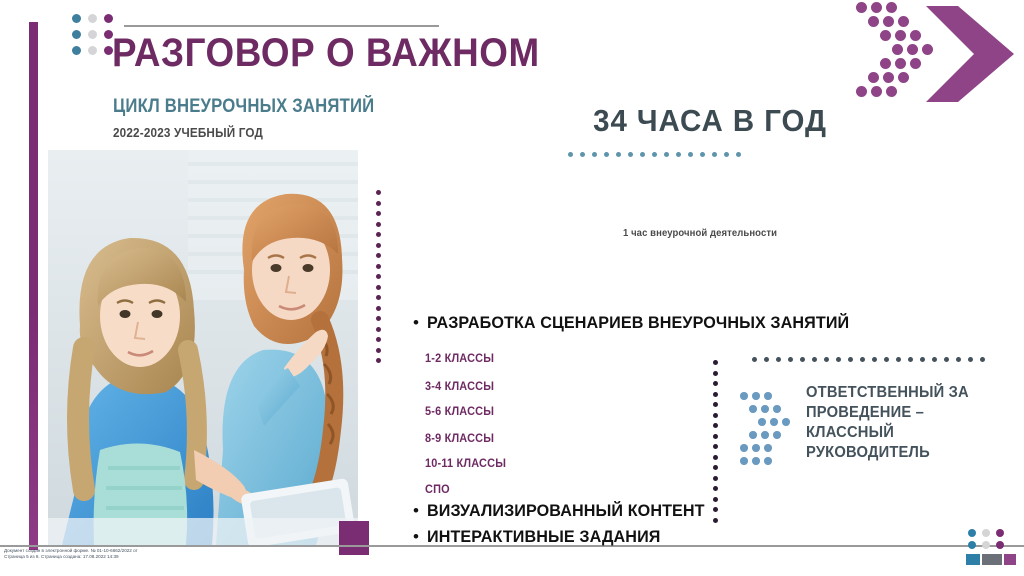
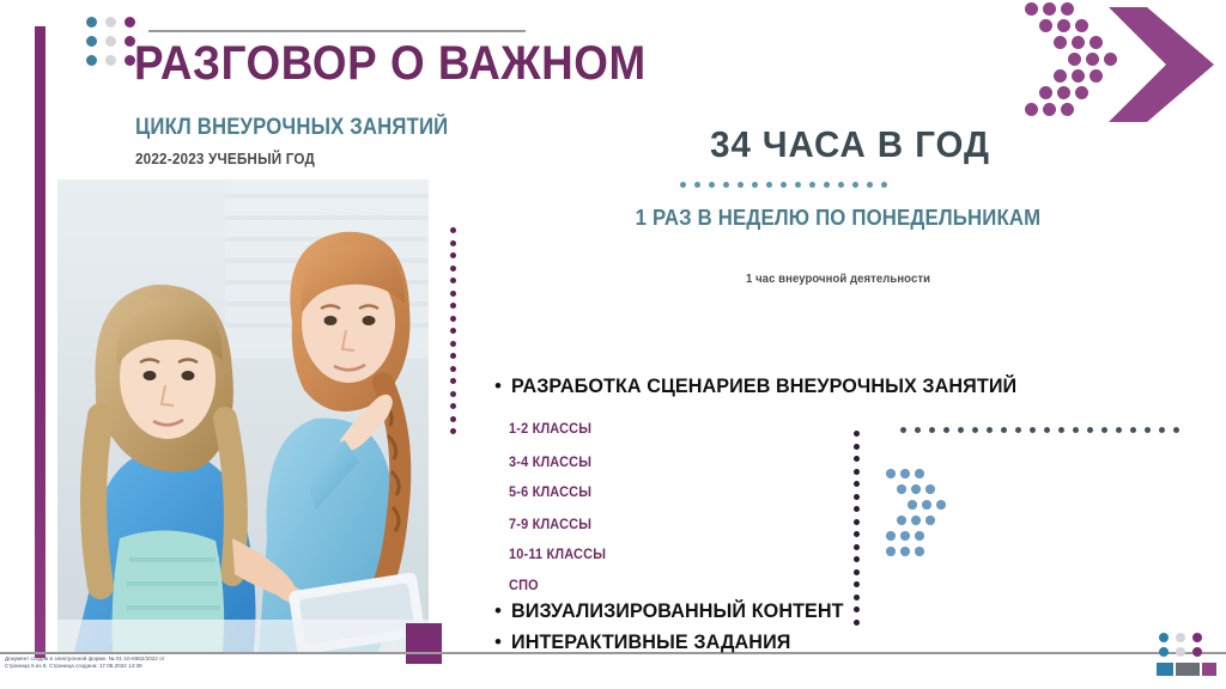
  РАЗГОВОР О ВАЖНОМ
  ЦИКЛ ВНЕУРОЧНЫХ ЗАНЯТИЙ
  2022-2023 УЧЕБНЫЙ ГОД
  34 ЧАСА В ГОД
+ 1 РАЗ В НЕДЕЛЮ ПО ПОНЕДЕЛЬНИКАМ
  1 час внеурочной деятельности
  •
  РАЗРАБОТКА СЦЕНАРИЕВ ВНЕУРОЧНЫХ ЗАНЯТИЙ
  1-2 КЛАССЫ
  3-4 КЛАССЫ
  5-6 КЛАССЫ
- 8-9 КЛАССЫ
+ 7-9 КЛАССЫ
  10-11 КЛАССЫ
  СПО
  •
  ВИЗУАЛИЗИРОВАННЫЙ КОНТЕНТ
  •
  ИНТЕРАКТИВНЫЕ ЗАДАНИЯ
- ОТВЕТСТВЕННЫЙ ЗА
- ПРОВЕДЕНИЕ –
- КЛАССНЫЙ
- РУКОВОДИТЕЛЬ
